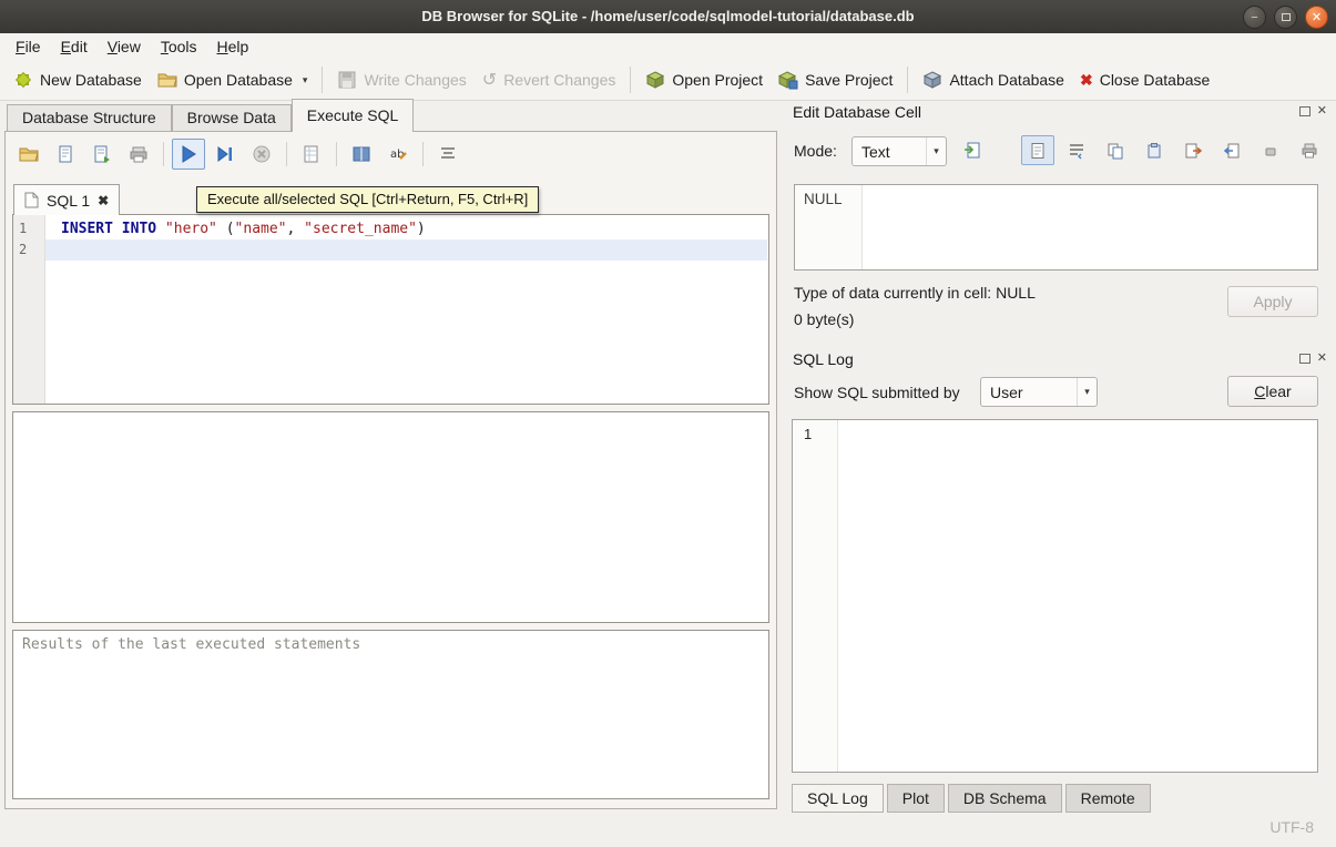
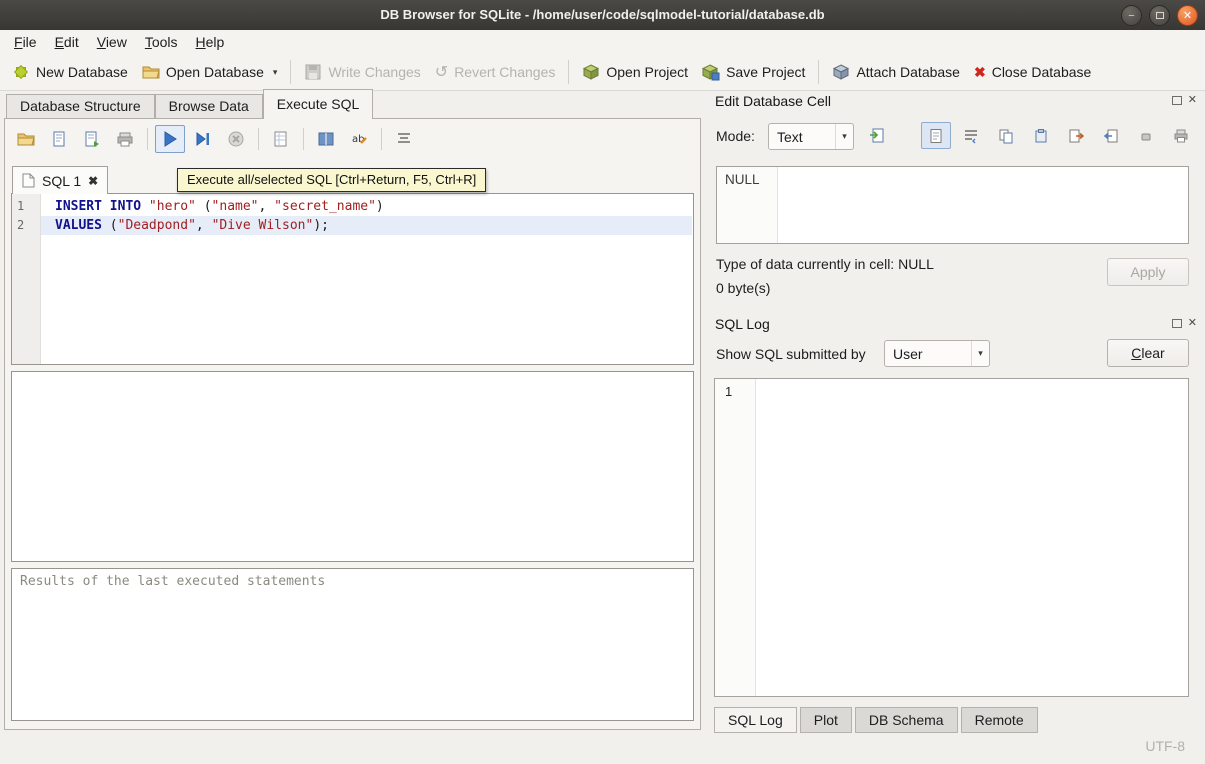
  DB Browser for SQLite - /home/user/code/sqlmodel-tutorial/database.db
  −
  ✕
  File
  Edit
  View
  Tools
  Help
  New Database
  Open Database
  ▾
  Write Changes
  ↺
  Revert Changes
  Open Project
  Save Project
  Attach Database
  ✖
  Close Database
  Database Structure
  Browse Data
  Execute SQL
  ab
  SQL 1
  ✖
  1
  2
  INSERT INTO "hero" ("name", "secret_name")
+ VALUES ("Deadpond", "Dive Wilson");
  Results of the last executed statements
  Execute all/selected SQL [Ctrl+Return, F5, Ctrl+R]
  Edit Database Cell
  ✕
  Mode:
  Text
  ▾
  NULL
  Type of data currently in cell: NULL
  0 byte(s)
  Apply
  SQL Log
  ✕
  Show SQL submitted by
  User
  ▾
  Clear
  1
  SQL Log
  Plot
  DB Schema
  Remote
  UTF-8
